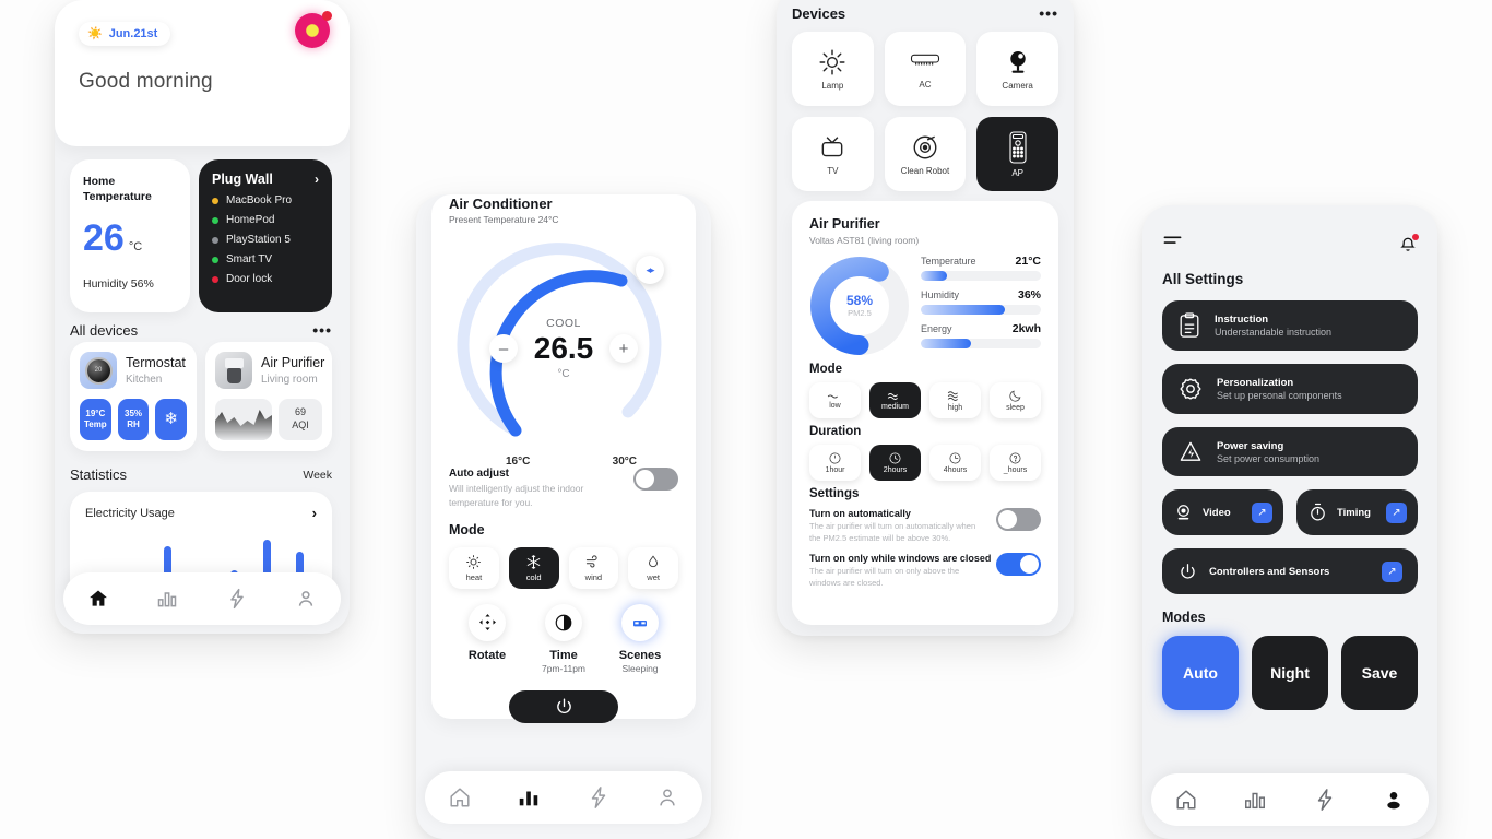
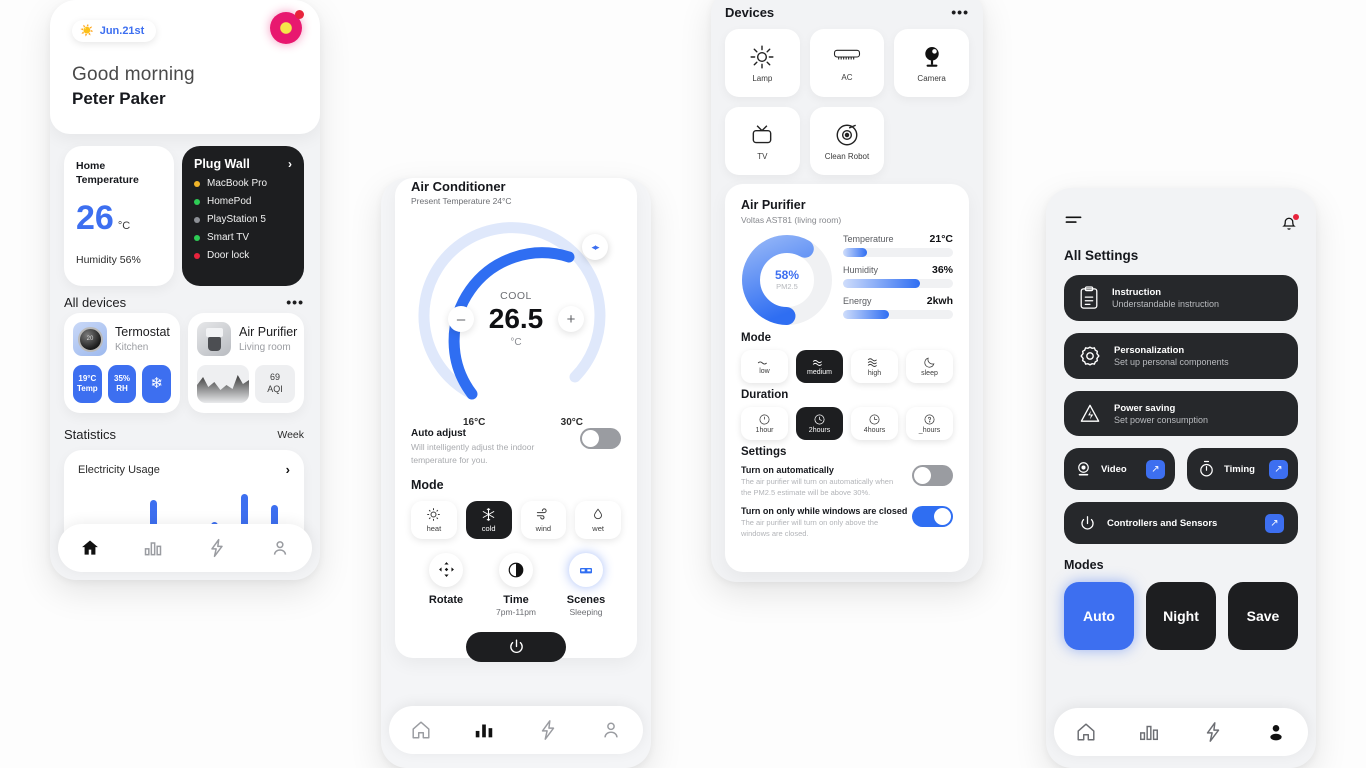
  ☀️
  Jun.21st
  Good morning
+ Peter Paker
  Home Temperature
  26 °C
  Humidity 56%
  Plug Wall
  ›
  MacBook Pro
  HomePod
  PlayStation 5
  Smart TV
  Door lock
  All devices
  •••
  Termostat
  Kitchen
  19°C
  Temp
  35%
  RH
  ❄
  Air Purifier
  Living room
  69
  AQI
  Statistics
  Week
  Electricity Usage
  ›
  Air Conditioner
  Present Temperature 24°C
  COOL
  26.5
  °C
  –
  +
  ◂▸
  16°C
  30°C
  Auto adjust
  Will intelligently adjust the indoor temperature for you.
  Mode
  heat
  cold
  wind
  wet
  Rotate
  Time
  7pm-11pm
  Scenes
  Sleeping
  Devices
  •••
  Lamp
  AC
  Camera
  TV
  Clean Robot
- AP
  Air Purifier
  Voltas AST81 (living room)
  58%
  PM2.5
  Temperature
  21°C
  Humidity
  36%
  Energy
  2kwh
  Mode
  Duration
  Settings
  Turn on automatically
  The air purifier will turn on automatically when the PM2.5 estimate will be above 30%.
  Turn on only while windows are closed
  The air purifier will turn on only above the windows are closed.
  All Settings
  Instruction
  Understandable instruction
  Personalization
  Set up personal components
  Power saving
  Set power consumption
  Video
  ↗
  Timing
  ↗
  Controllers and Sensors
  ↗
  Modes
  Auto
  Night
  Save
